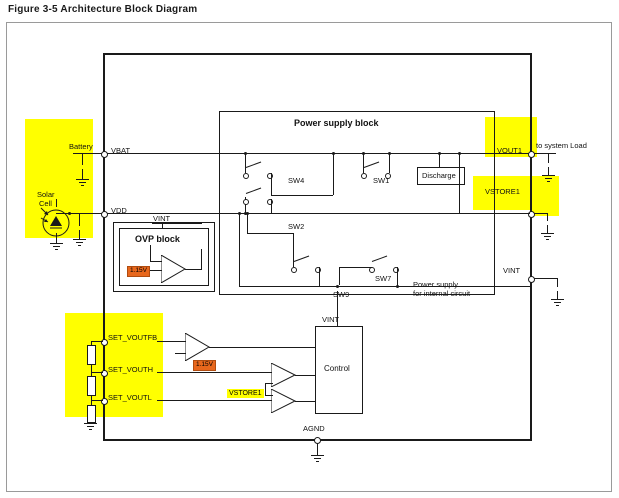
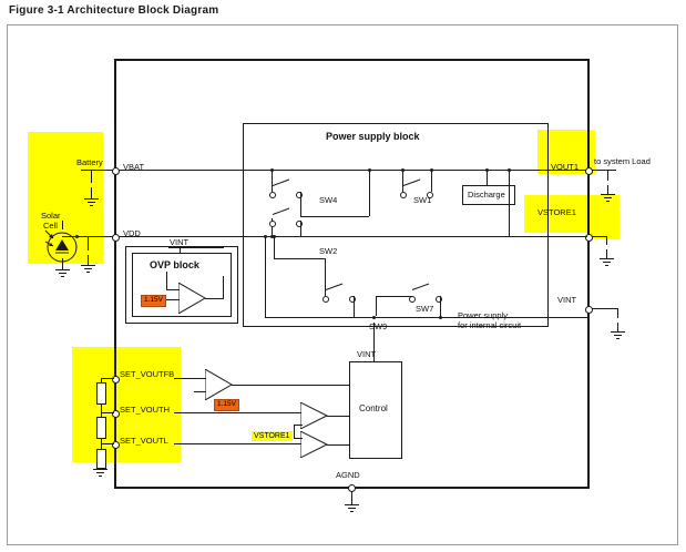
- Figure 3-5 Architecture Block Diagram
+ Figure 3-1 Architecture Block Diagram
  Power supply block
  OVP block
  VINT
  Control
  VIN
  Discharge
  Power supply
  for internal circuit
  VBAT
  Battery
  VOUT1
  to system Load
  VDD
  Solar
  Cell
  VSTORE1
  VINT
  SW4
  SW1
  SW2
  SW7
  SW9
  SET_VOUTFB
  SET_VOUTH
  SET_VOUTL
  AGND
